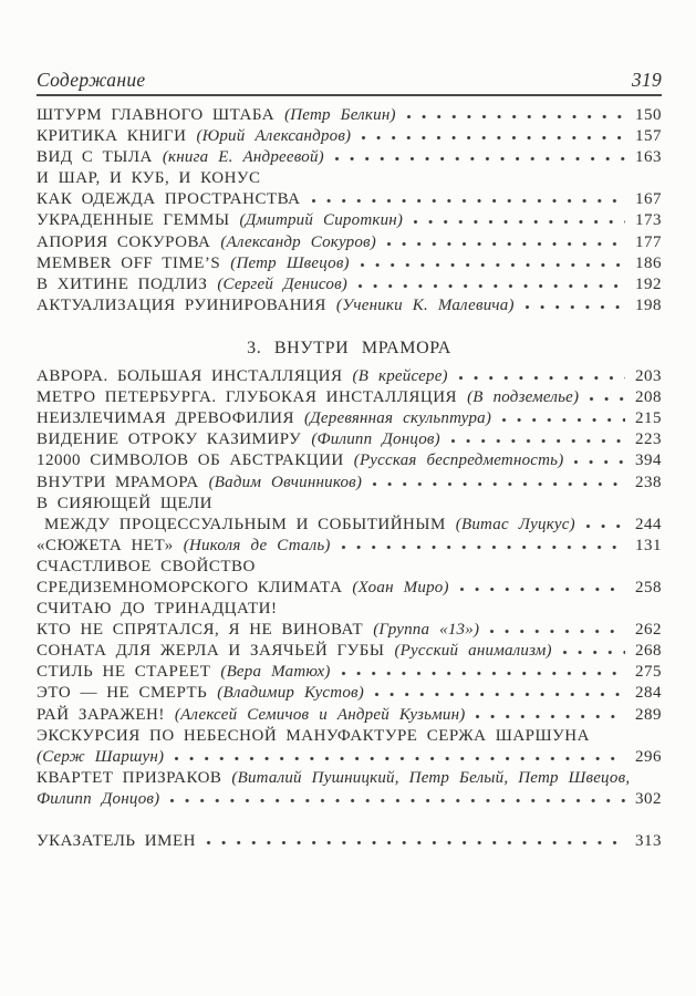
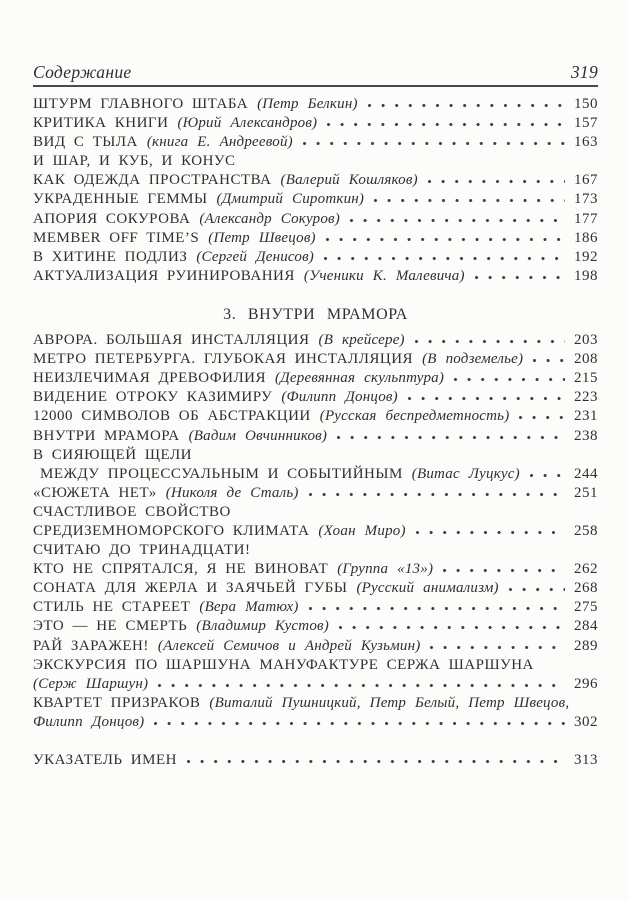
  Содержание
  319
  ШТУРМ ГЛАВНОГО ШТАБА
  (Петр Белкин)
  150
  КРИТИКА КНИГИ
  (Юрий Александров)
  157
  ВИД С ТЫЛА
  (книга Е. Андреевой)
  163
  И ШАР, И КУБ, И КОНУС
  КАК ОДЕЖДА ПРОСТРАНСТВА
+ (Валерий Кошляков)
  167
  УКРАДЕННЫЕ ГЕММЫ
  (Дмитрий Сироткин)
  173
  АПОРИЯ СОКУРОВА
  (Александр Сокуров)
  177
  MEMBER OFF TIME’S
  (Петр Швецов)
  186
  В ХИТИНЕ ПОДЛИЗ
  (Сергей Денисов)
  192
  АКТУАЛИЗАЦИЯ РУИНИРОВАНИЯ
  (Ученики К. Малевича)
  198
  3. ВНУТРИ МРАМОРА
  АВРОРА. БОЛЬШАЯ ИНСТАЛЛЯЦИЯ
  (В крейсере)
  203
  МЕТРО ПЕТЕРБУРГА. ГЛУБОКАЯ ИНСТАЛЛЯЦИЯ
  (В подземелье)
  208
  НЕИЗЛЕЧИМАЯ ДРЕВОФИЛИЯ
  (Деревянная скульптура)
  215
  ВИДЕНИЕ ОТРОКУ КАЗИМИРУ
  (Филипп Донцов)
  223
  12000 СИМВОЛОВ ОБ АБСТРАКЦИИ
  (Русская беспредметность)
- 394
+ 231
  ВНУТРИ МРАМОРА
  (Вадим Овчинников)
  238
  В СИЯЮЩЕЙ ЩЕЛИ
  МЕЖДУ ПРОЦЕССУАЛЬНЫМ И СОБЫТИЙНЫМ
  (Витас Луцкус)
  244
  «СЮЖЕТА НЕТ»
  (Николя де Сталь)
- 131
+ 251
  СЧАСТЛИВОЕ СВОЙСТВО
  СРЕДИЗЕМНОМОРСКОГО КЛИМАТА
  (Хоан Миро)
  258
  СЧИТАЮ ДО ТРИНАДЦАТИ!
  КТО НЕ СПРЯТАЛСЯ, Я НЕ ВИНОВАТ
  (Группа «13»)
  262
  СОНАТА ДЛЯ ЖЕРЛА И ЗАЯЧЬЕЙ ГУБЫ
  (Русский анимализм)
  268
  СТИЛЬ НЕ СТАРЕЕТ
  (Вера Матюх)
  275
  ЭТО — НЕ СМЕРТЬ
  (Владимир Кустов)
  284
  РАЙ ЗАРАЖЕН!
  (Алексей Семичов и Андрей Кузьмин)
  289
- ЭКСКУРСИЯ ПО НЕБЕСНОЙ МАНУФАКТУРЕ СЕРЖА ШАРШУНА
+ ЭКСКУРСИЯ ПО ШАРШУНА МАНУФАКТУРЕ СЕРЖА ШАРШУНА
  (Серж Шаршун)
  296
  КВАРТЕТ ПРИЗРАКОВ
  (Виталий Пушницкий, Петр Белый, Петр Швецов,
  Филипп Донцов)
  302
  УКАЗАТЕЛЬ ИМЕН
  313
